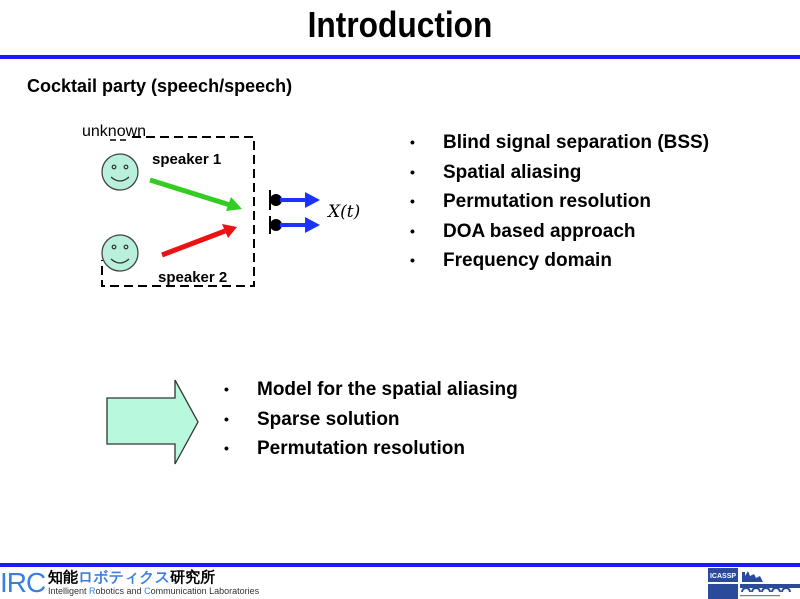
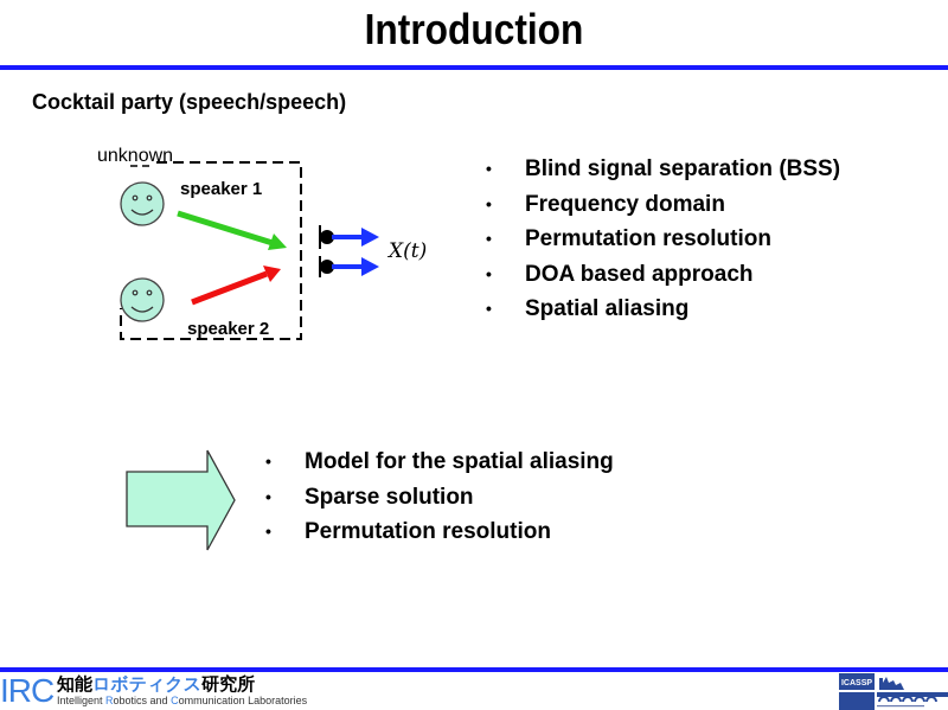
  Introduction
  Cocktail party (speech/speech)
  unknown
  speaker 1
  speaker 2
  X(t)
  •
  Blind signal separation (BSS)
  •
- Spatial aliasing
+ Frequency domain
  •
  Permutation resolution
  •
  DOA based approach
  •
- Frequency domain
+ Spatial aliasing
  •
  Model for the spatial aliasing
  •
  Sparse solution
  •
  Permutation resolution
  IRC
  知能ロボティクス研究所
  Intelligent Robotics and Communication Laboratories
